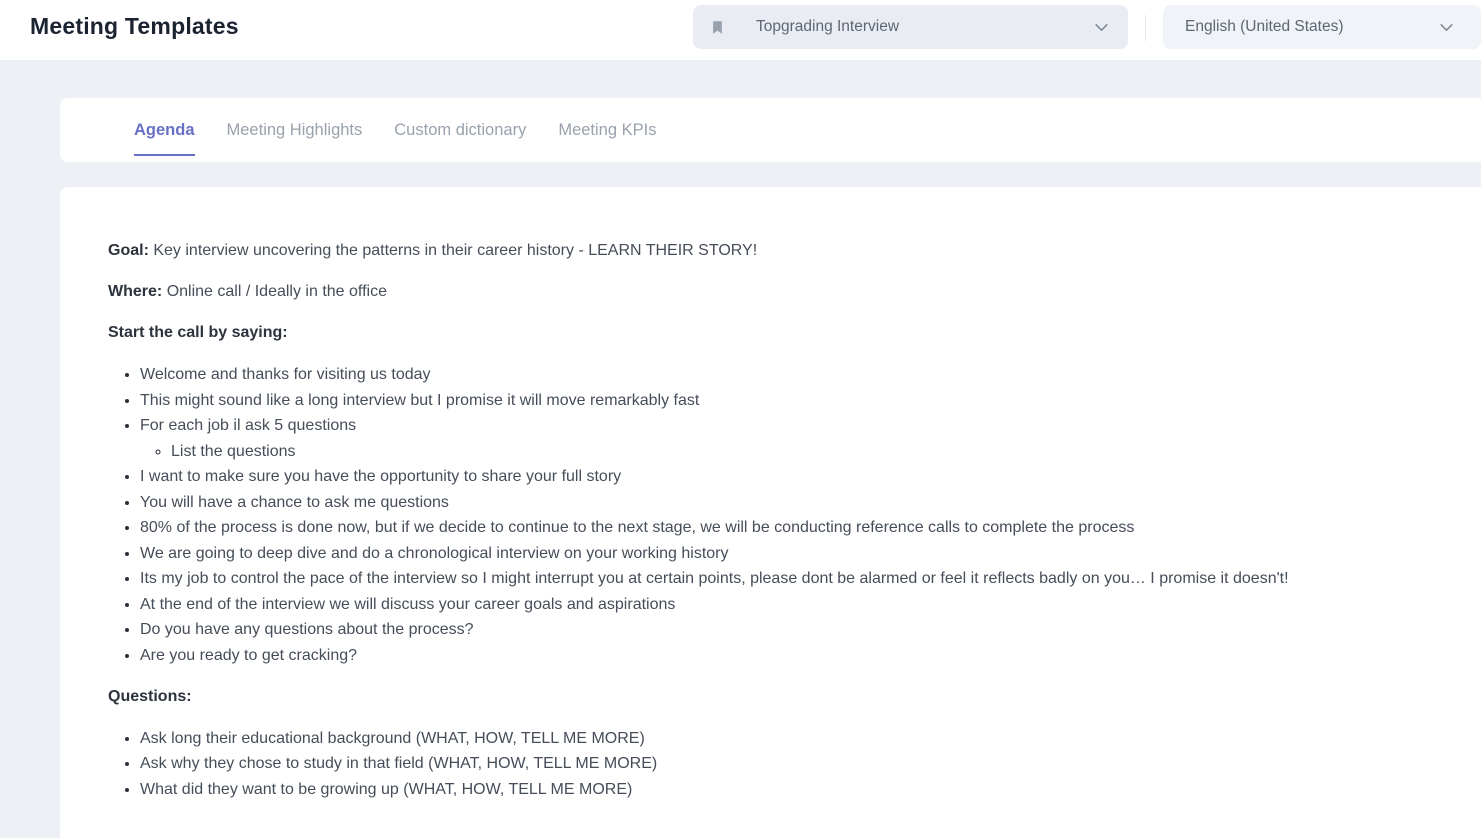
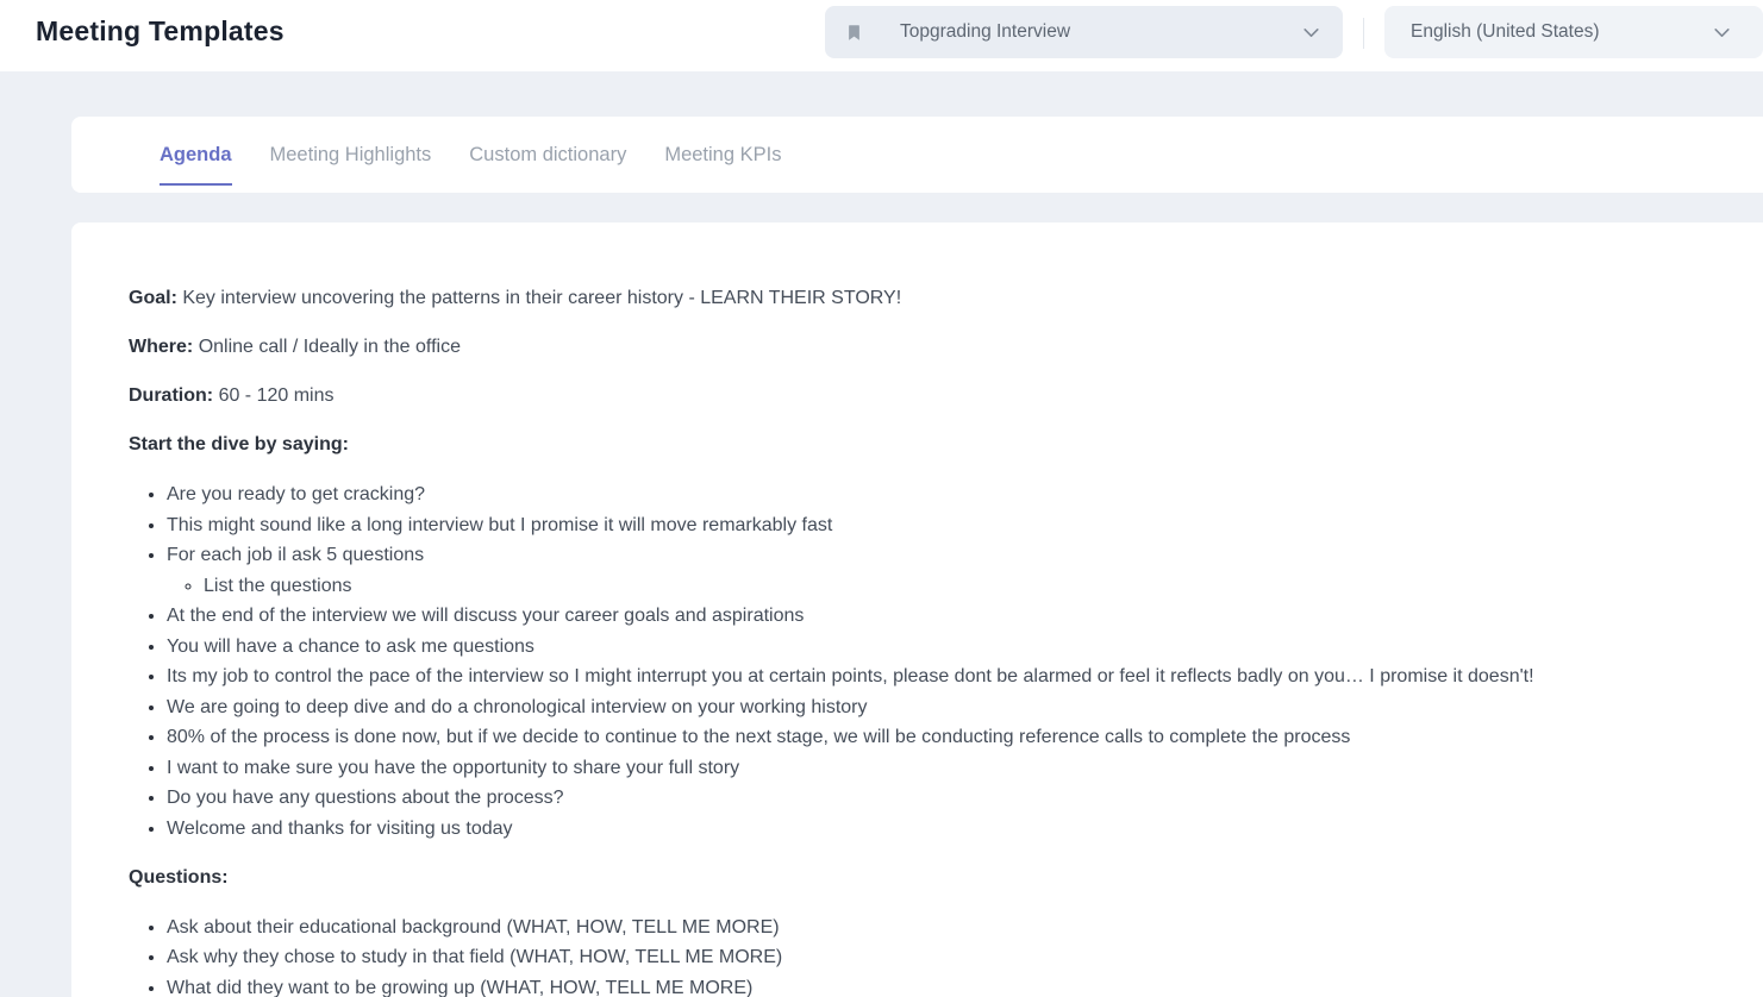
  Meeting Templates
  Topgrading Interview
  English (United States)
  Agenda
  Meeting Highlights
  Custom dictionary
  Meeting KPIs
  Goal: Key interview uncovering the patterns in their career history - LEARN THEIR STORY!
  Where: Online call / Ideally in the office
+ Duration: 60 - 120 mins
- Start the call by saying:
+ Start the dive by saying:
- Welcome and thanks for visiting us today
+ Are you ready to get cracking?
  This might sound like a long interview but I promise it will move remarkably fast
  For each job il ask 5 questions
  List the questions
- I want to make sure you have the opportunity to share your full story
+ At the end of the interview we will discuss your career goals and aspirations
  You will have a chance to ask me questions
- 80% of the process is done now, but if we decide to continue to the next stage, we will be conducting reference calls to complete the process
+ Its my job to control the pace of the interview so I might interrupt you at certain points, please dont be alarmed or feel it reflects badly on you… I promise it doesn't!
  We are going to deep dive and do a chronological interview on your working history
- Its my job to control the pace of the interview so I might interrupt you at certain points, please dont be alarmed or feel it reflects badly on you… I promise it doesn't!
+ 80% of the process is done now, but if we decide to continue to the next stage, we will be conducting reference calls to complete the process
- At the end of the interview we will discuss your career goals and aspirations
+ I want to make sure you have the opportunity to share your full story
  Do you have any questions about the process?
- Are you ready to get cracking?
+ Welcome and thanks for visiting us today
  Questions:
- Ask long their educational background (WHAT, HOW, TELL ME MORE)
+ Ask about their educational background (WHAT, HOW, TELL ME MORE)
  Ask why they chose to study in that field (WHAT, HOW, TELL ME MORE)
  What did they want to be growing up (WHAT, HOW, TELL ME MORE)
